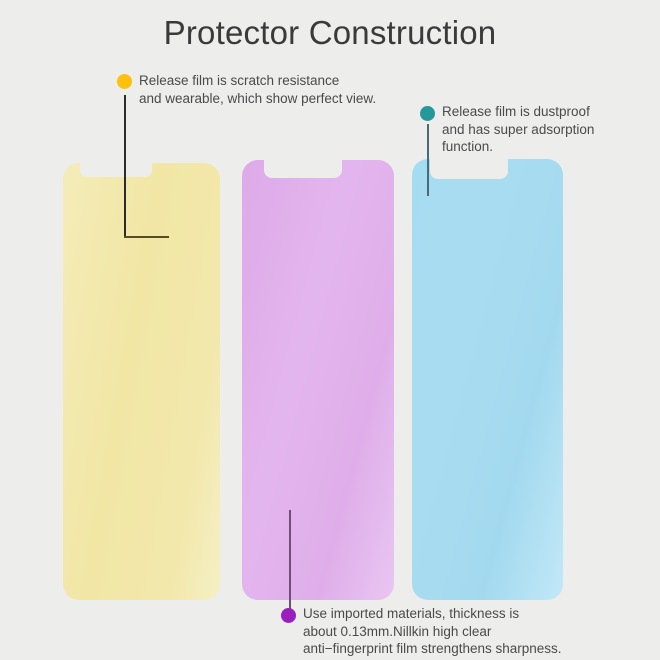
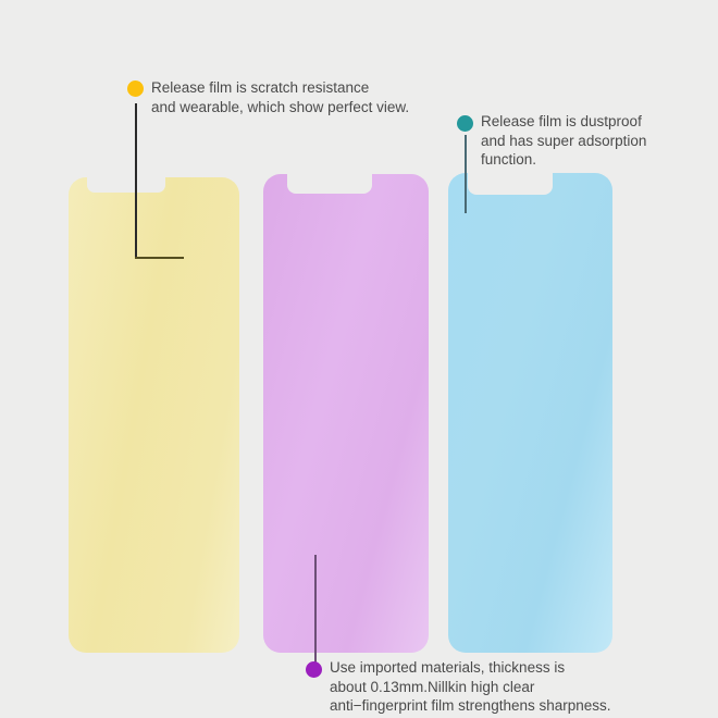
- Protector Construction
  Release film is scratch resistance
  and wearable, which show perfect view.
  Release film is dustproof
  and has super adsorption
  function.
  Use imported materials, thickness is
  about 0.13mm.Nillkin high clear
  anti−fingerprint film strengthens sharpness.
